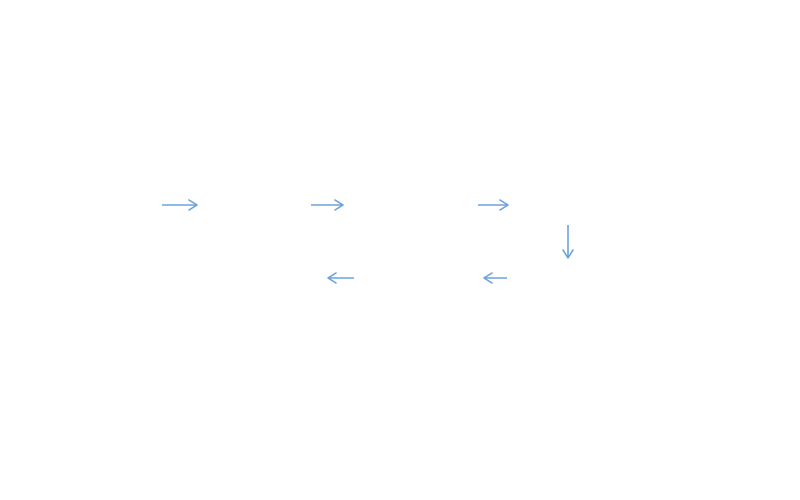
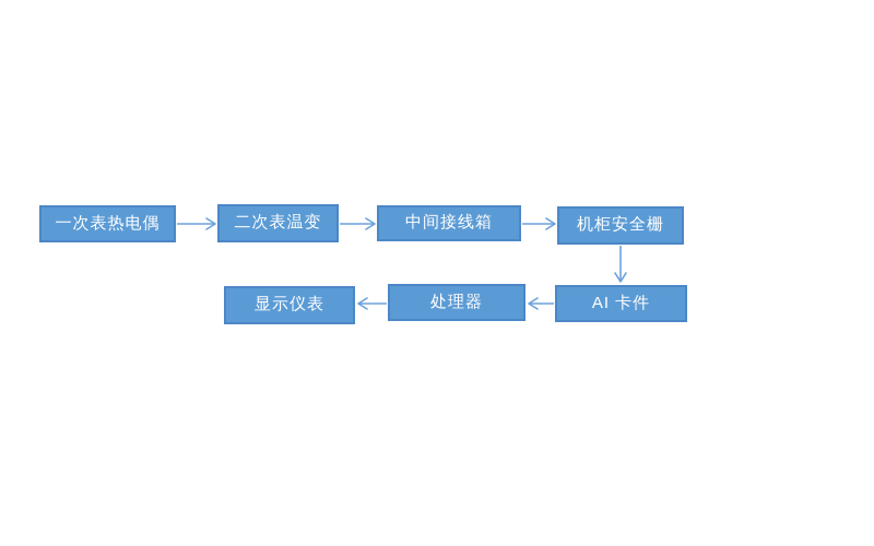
+ 一次表热电偶
+ 二次表温变
+ 中间接线箱
+ 机柜安全栅
+ AI 卡件
+ 处理器
+ 显示仪表
